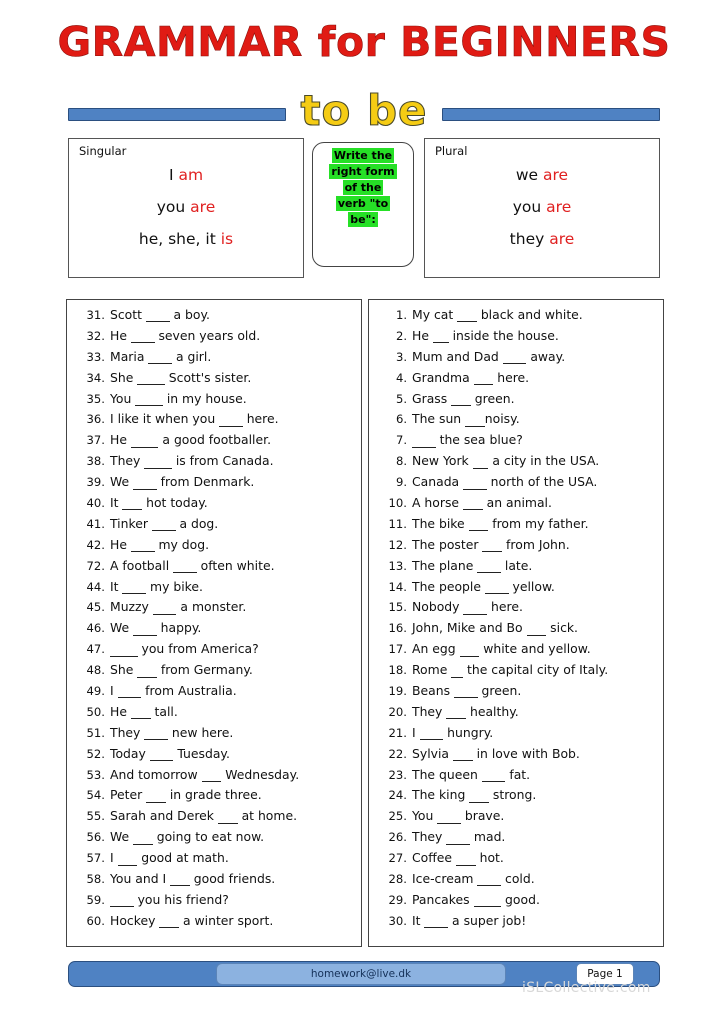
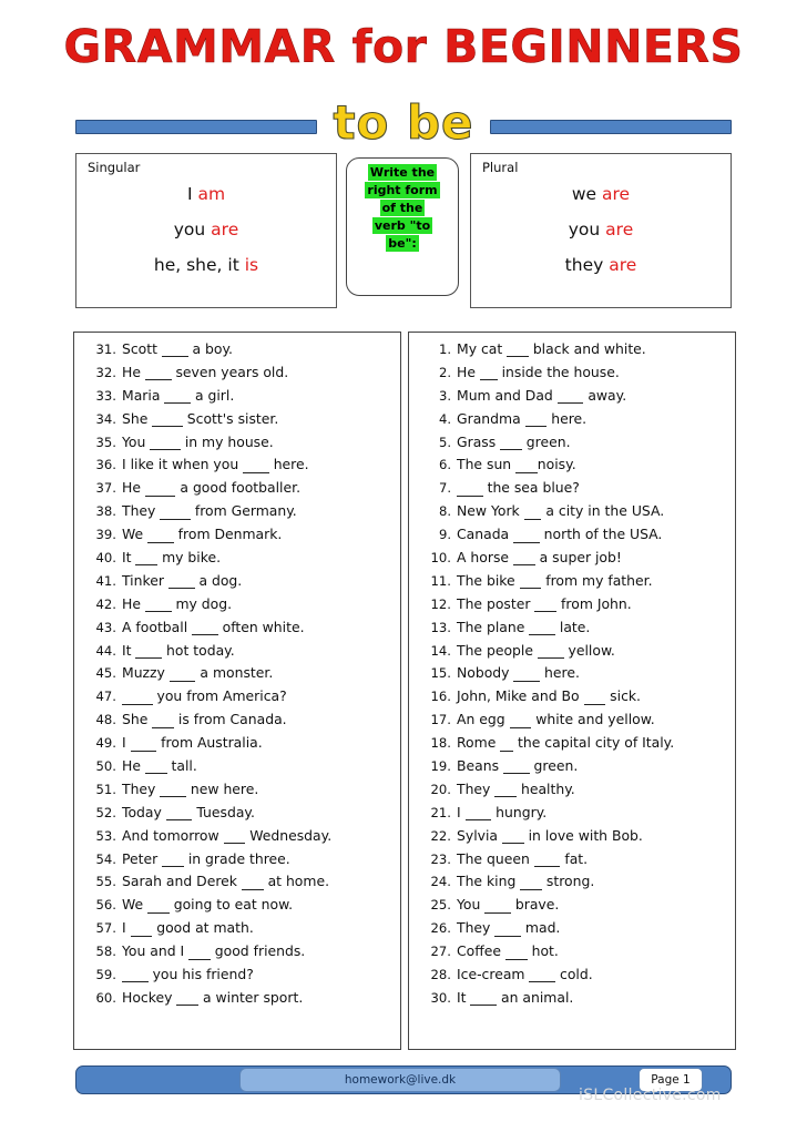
  GRAMMAR for BEGINNERS
  to be
  Singular
  I am
  you are
  he, she, it is
  Write the
  right form
  of the
  verb "to
  be":
  Plural
  we are
  you are
  they are
  31.
  Scott a boy.
  32.
  He seven years old.
  33.
  Maria a girl.
  34.
  She Scott's sister.
  35.
  You in my house.
  36.
  I like it when you here.
  37.
  He a good footballer.
  38.
- They is from Canada.
+ They from Germany.
  39.
  We from Denmark.
  40.
- It hot today.
+ It my bike.
  41.
  Tinker a dog.
  42.
  He my dog.
- 72.
+ 43.
  A football often white.
  44.
- It my bike.
+ It hot today.
  45.
  Muzzy a monster.
- 46.
- We happy.
  47.
  you from America?
  48.
- She from Germany.
+ She is from Canada.
  49.
  I from Australia.
  50.
  He tall.
  51.
  They new here.
  52.
  Today Tuesday.
  53.
  And tomorrow Wednesday.
  54.
  Peter in grade three.
  55.
  Sarah and Derek at home.
  56.
  We going to eat now.
  57.
  I good at math.
  58.
  You and I good friends.
  59.
  you his friend?
  60.
  Hockey a winter sport.
  1.
  My cat black and white.
  2.
  He inside the house.
  3.
  Mum and Dad away.
  4.
  Grandma here.
  5.
  Grass green.
  6.
  The sun noisy.
  7.
  the sea blue?
  8.
  New York a city in the USA.
  9.
  Canada north of the USA.
  10.
- A horse an animal.
+ A horse a super job!
  11.
  The bike from my father.
  12.
  The poster from John.
  13.
  The plane late.
  14.
  The people yellow.
  15.
  Nobody here.
  16.
  John, Mike and Bo sick.
  17.
  An egg white and yellow.
  18.
  Rome the capital city of Italy.
  19.
  Beans green.
  20.
  They healthy.
  21.
  I hungry.
  22.
  Sylvia in love with Bob.
  23.
  The queen fat.
  24.
  The king strong.
  25.
  You brave.
  26.
  They mad.
  27.
  Coffee hot.
  28.
  Ice-cream cold.
- 29.
- Pancakes good.
  30.
- It a super job!
+ It an animal.
  homework@live.dk
  Page 1
  iSLCollective.com
